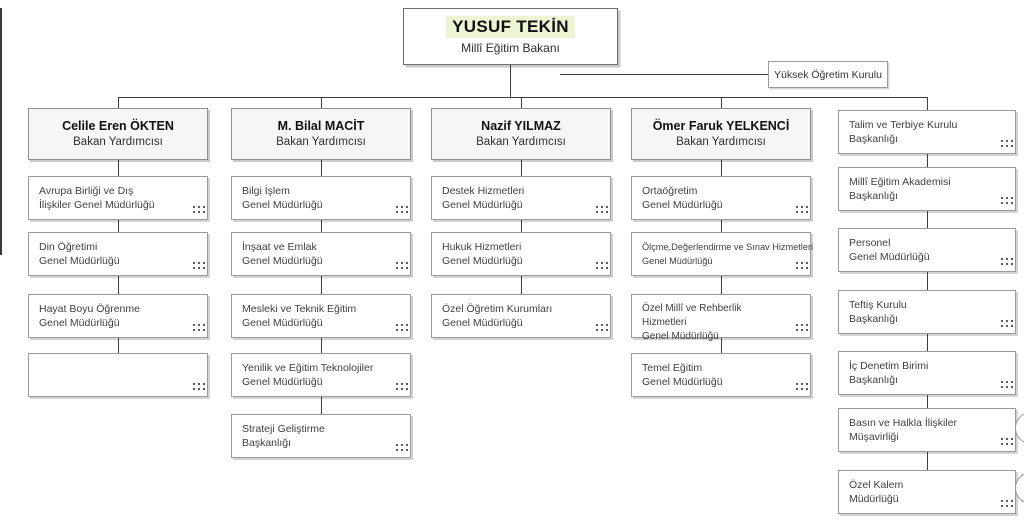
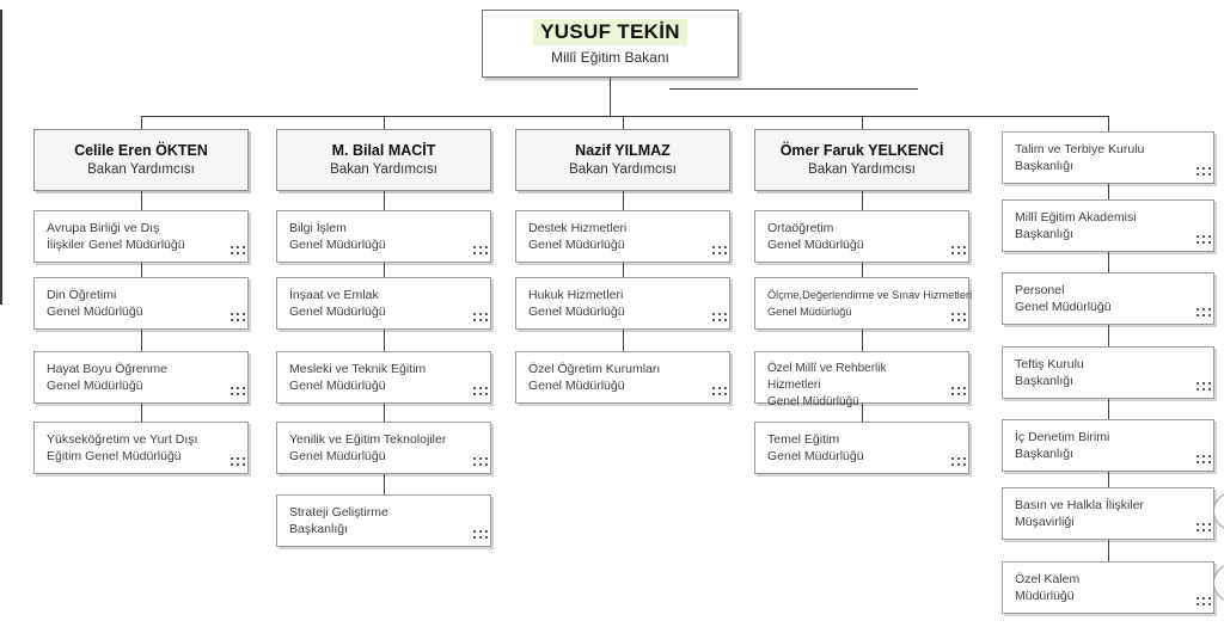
  YUSUF TEKİN
  Millî Eğitim Bakanı
- Yüksek Öğretim Kurulu
  Celile Eren ÖKTEN
  Bakan Yardımcısı
  Avrupa Birliği ve Dış
  İlişkiler Genel Müdürlüğü
  Din Öğretimi
  Genel Müdürlüğü
  Hayat Boyu Öğrenme
  Genel Müdürlüğü
+ Yükseköğretim ve Yurt Dışı
+ Eğitim Genel Müdürlüğü
  M. Bilal MACİT
  Bakan Yardımcısı
  Bilgi İşlem
  Genel Müdürlüğü
  İnşaat ve Emlak
  Genel Müdürlüğü
  Mesleki ve Teknik Eğitim
  Genel Müdürlüğü
  Yenilik ve Eğitim Teknolojiler
  Genel Müdürlüğü
  Strateji Geliştirme
  Başkanlığı
  Nazif YILMAZ
  Bakan Yardımcısı
  Destek Hizmetleri
  Genel Müdürlüğü
  Hukuk Hizmetleri
  Genel Müdürlüğü
  Özel Öğretim Kurumları
  Genel Müdürlüğü
  Ömer Faruk YELKENCİ
  Bakan Yardımcısı
  Ortaöğretim
  Genel Müdürlüğü
  Ölçme,Değerlendirme ve Sınav Hizmetleri
  Genel Müdürlüğü
  Özel Millî ve Rehberlik Hizmetleri
  Genel Müdürlüğü
  Temel Eğitim
  Genel Müdürlüğü
  Talim ve Terbiye Kurulu
  Başkanlığı
  Millî Eğitim Akademisi
  Başkanlığı
  Personel
  Genel Müdürlüğü
  Teftiş Kurulu
  Başkanlığı
  İç Denetim Birimi
  Başkanlığı
  Basın ve Halkla İlişkiler
  Müşavirliği
  Özel Kalem
  Müdürlüğü
